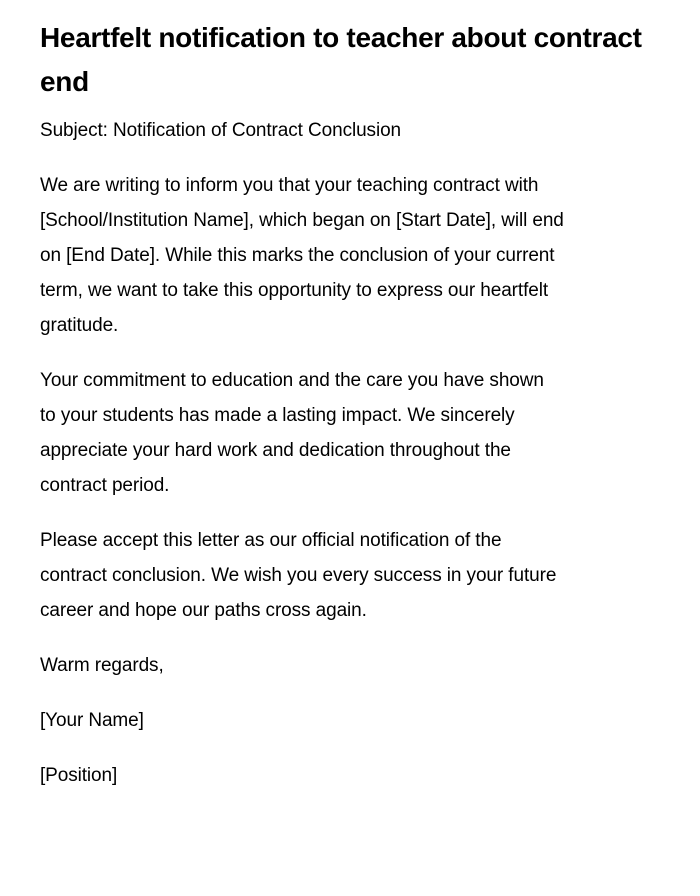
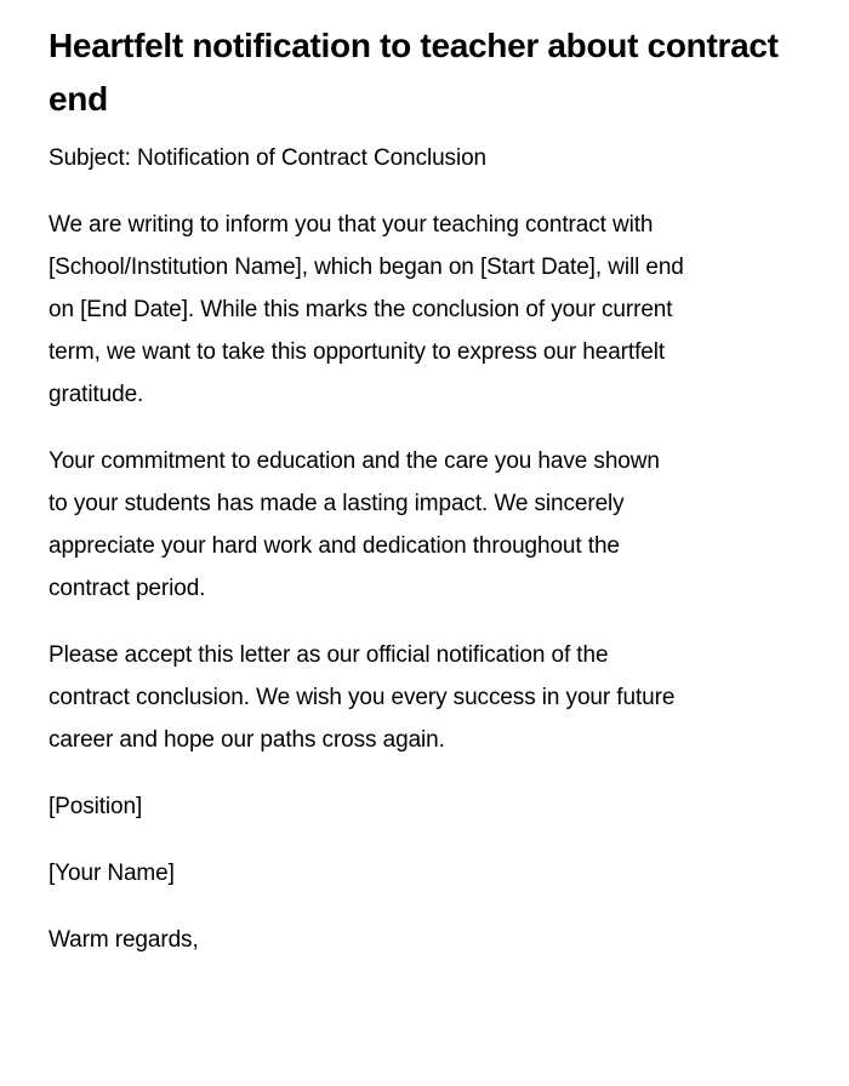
  Heartfelt notification to teacher about contract
  end
  Subject: Notification of Contract Conclusion
  We are writing to inform you that your teaching contract with
  [School/Institution Name], which began on [Start Date], will end
  on [End Date]. While this marks the conclusion of your current
  term, we want to take this opportunity to express our heartfelt
  gratitude.
  Your commitment to education and the care you have shown
  to your students has made a lasting impact. We sincerely
  appreciate your hard work and dedication throughout the
  contract period.
  Please accept this letter as our official notification of the
  contract conclusion. We wish you every success in your future
  career and hope our paths cross again.
- Warm regards,
+ [Position]
  [Your Name]
- [Position]
+ Warm regards,
